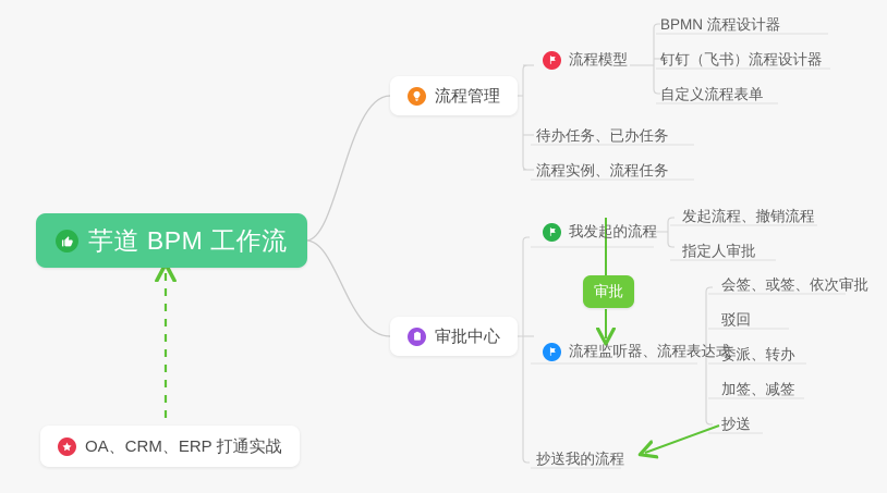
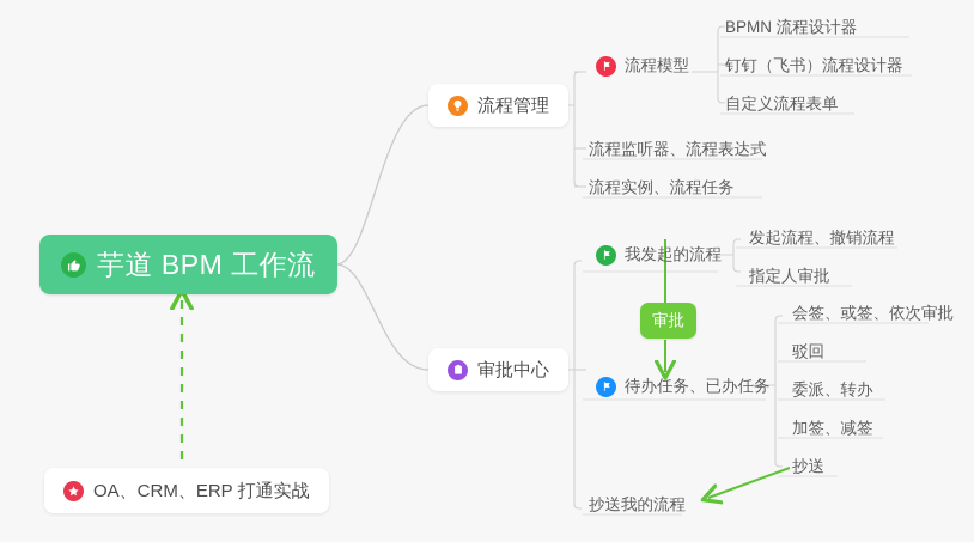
  芋道 BPM 工作流
  流程管理
  流程模型
  BPMN 流程设计器
  钉钉（飞书）流程设计器
  自定义流程表单
- 待办任务、已办任务
+ 流程监听器、流程表达式
  流程实例、流程任务
  审批中心
  我发起的流程
  发起流程、撤销流程
  指定人审批
  审批
- 流程监听器、流程表达式
+ 待办任务、已办任务
  会签、或签、依次审批
  驳回
  委派、转办
  加签、减签
  抄送
  抄送我的流程
  OA、CRM、ERP 打通实战
